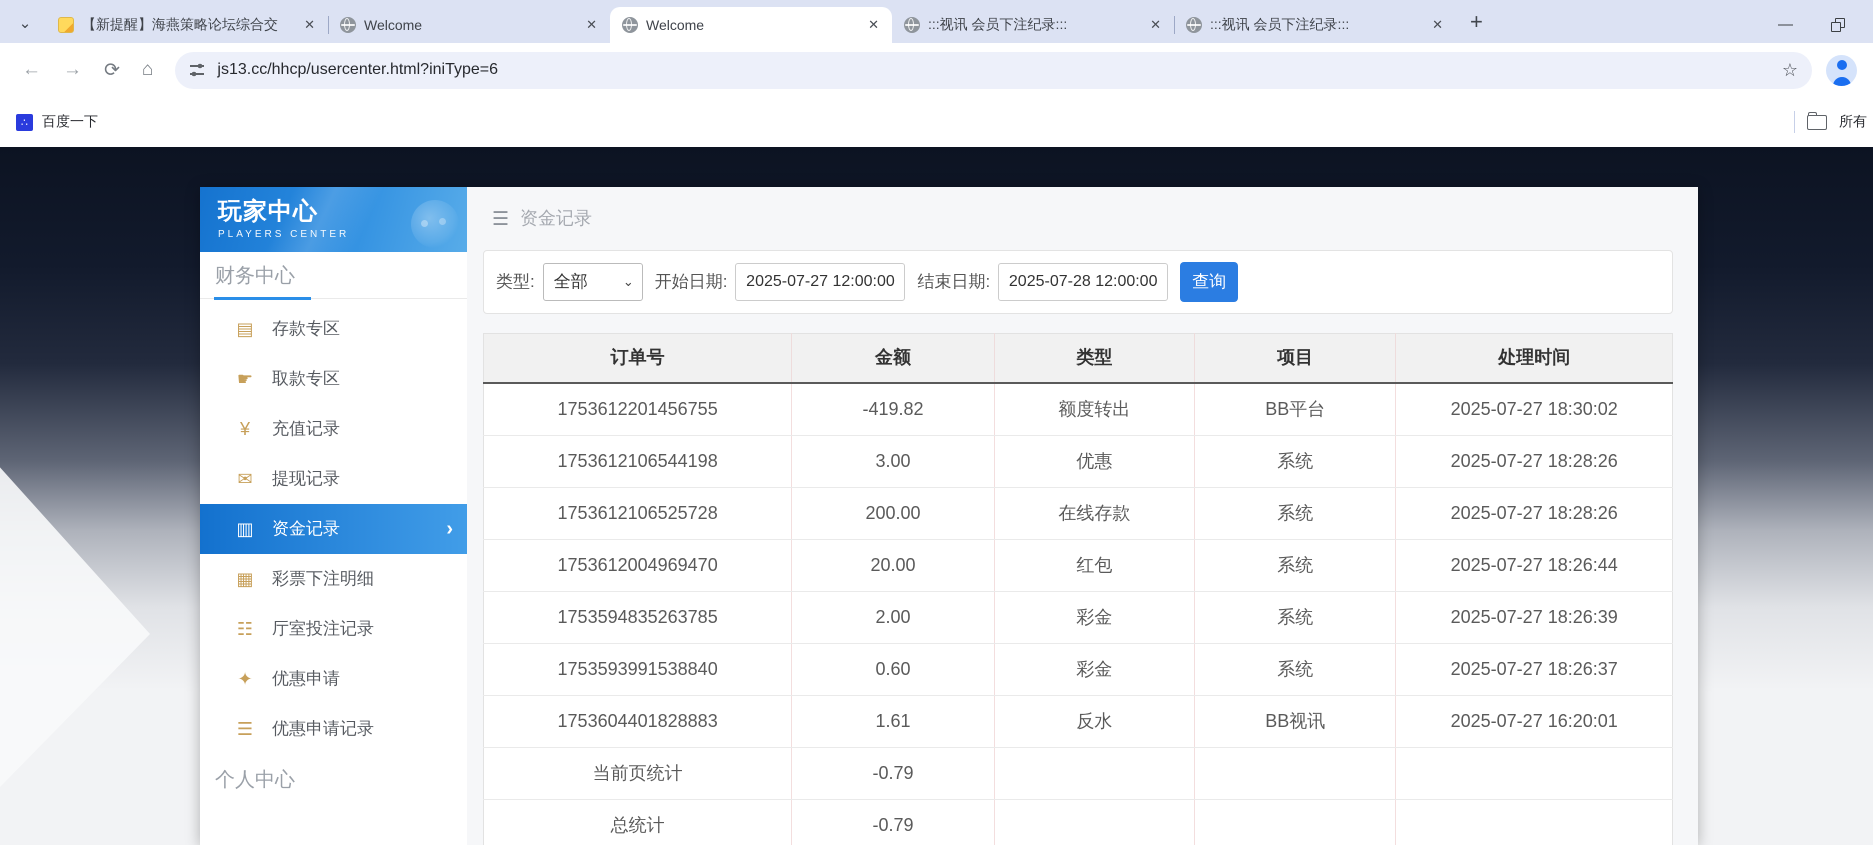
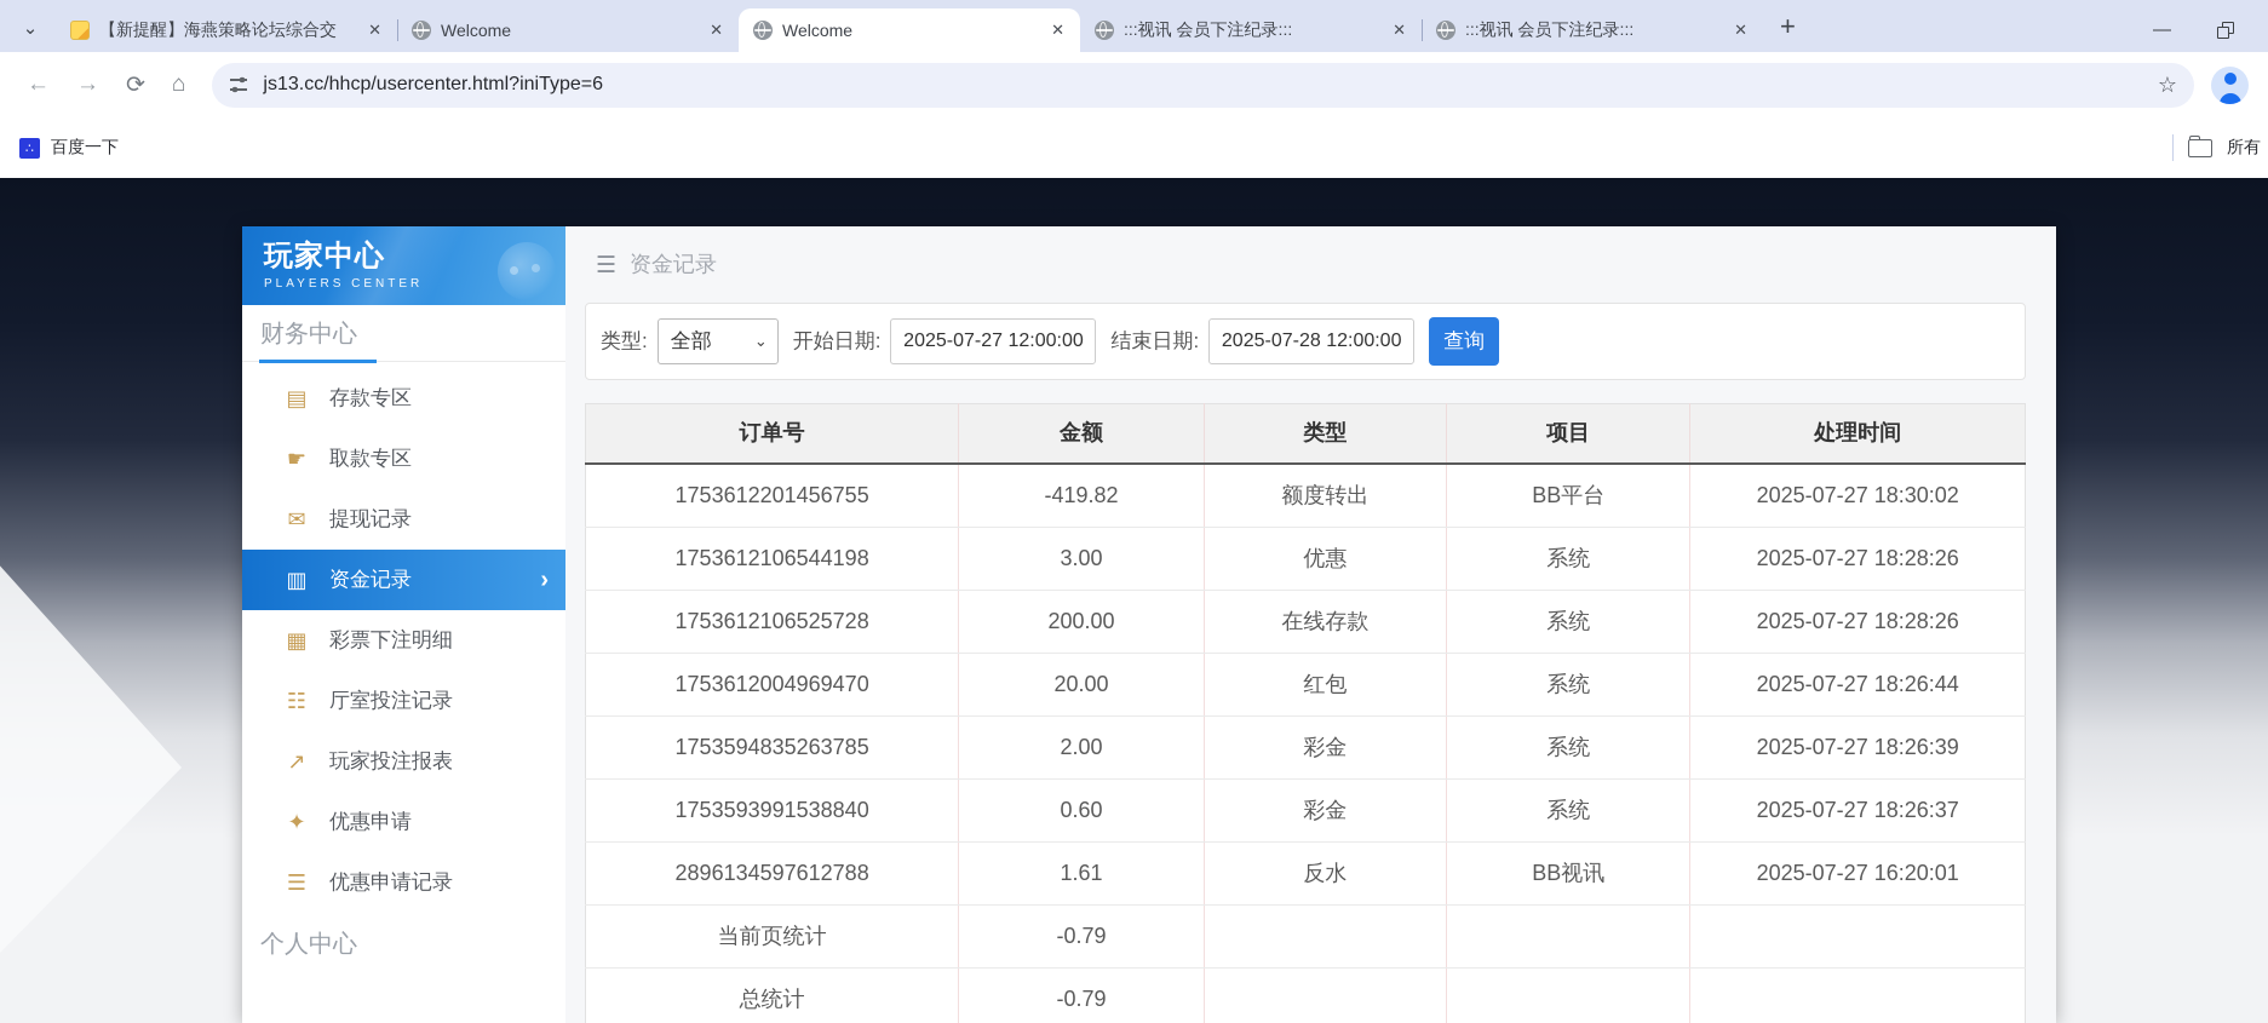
  ⌄
  【新提醒】海燕策略论坛综合交
  ✕
  Welcome
  ✕
  Welcome
  ✕
  :::视讯 会员下注纪录:::
  ✕
  :::视讯 会员下注纪录:::
  ✕
  +
  —
  ←
  →
  ⟳
  ⌂
  js13.cc/hhcp/usercenter.html?iniType=6
  ☆
  ∴
  百度一下
  所有
  PLAYERS CENTER
  财务中心
  ▤
  存款专区
  ☛
  取款专区
- ¥
- 充值记录
  ✉
  提现记录
  ▥
  资金记录
  ›
  ▦
  彩票下注明细
  ☷
  厅室投注记录
+ ↗
+ 玩家投注报表
  ✦
  优惠申请
  ☰
  优惠申请记录
  个人中心
  ☰
  资金记录
  类型:
  全部
  ⌄
  开始日期:
  2025-07-27 12:00:00
  结束日期:
  2025-07-28 12:00:00
  查询
  订单号	金额	类型	项目	处理时间
  1753612201456755	-419.82	额度转出	BB平台	2025-07-27 18:30:02
  1753612106544198	3.00	优惠	系统	2025-07-27 18:28:26
  1753612106525728	200.00	在线存款	系统	2025-07-27 18:28:26
  1753612004969470	20.00	红包	系统	2025-07-27 18:26:44
  1753594835263785	2.00	彩金	系统	2025-07-27 18:26:39
  1753593991538840	0.60	彩金	系统	2025-07-27 18:26:37
- 1753604401828883	1.61	反水	BB视讯	2025-07-27 16:20:01
+ 2896134597612788	1.61	反水	BB视讯	2025-07-27 16:20:01
  当前页统计	-0.79
  总统计	-0.79
